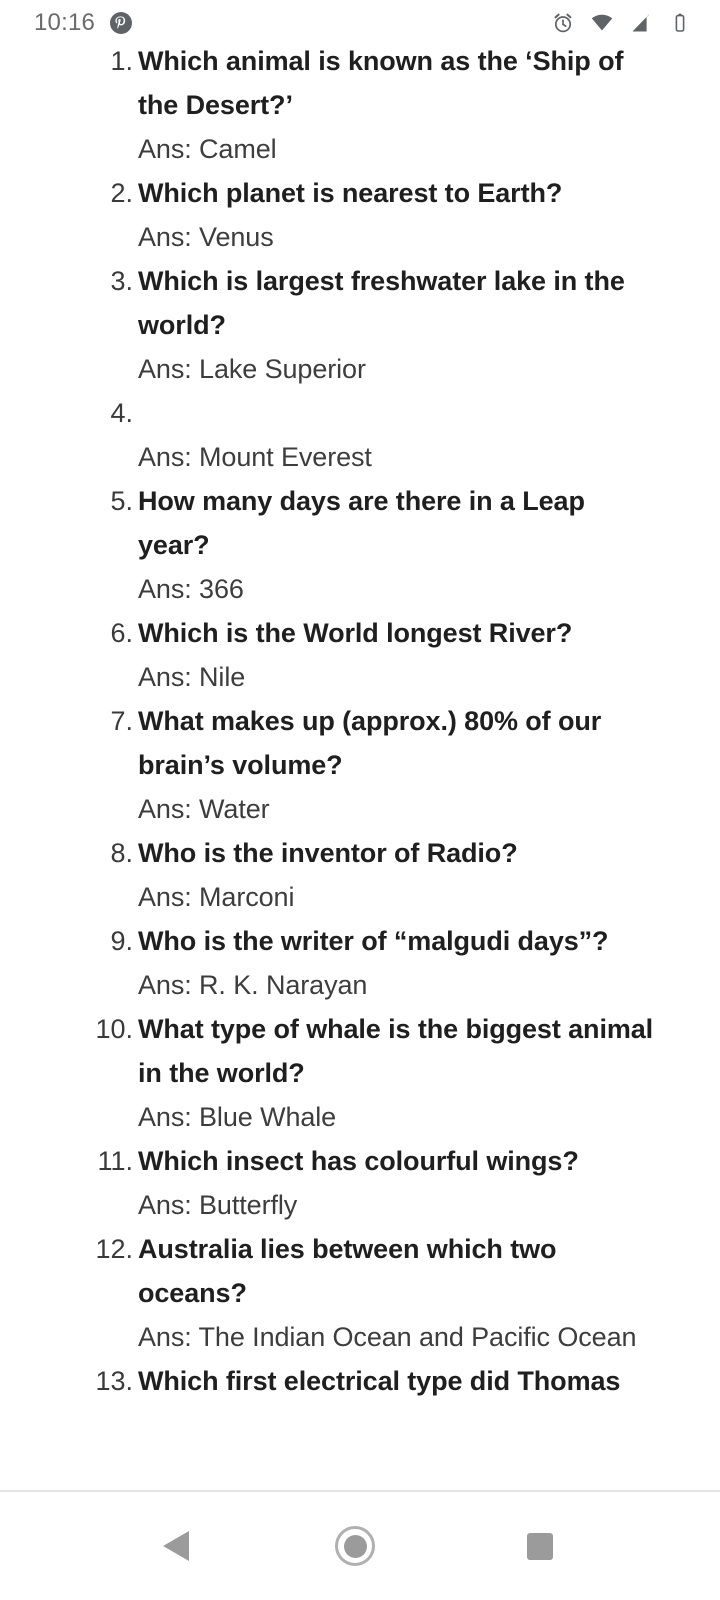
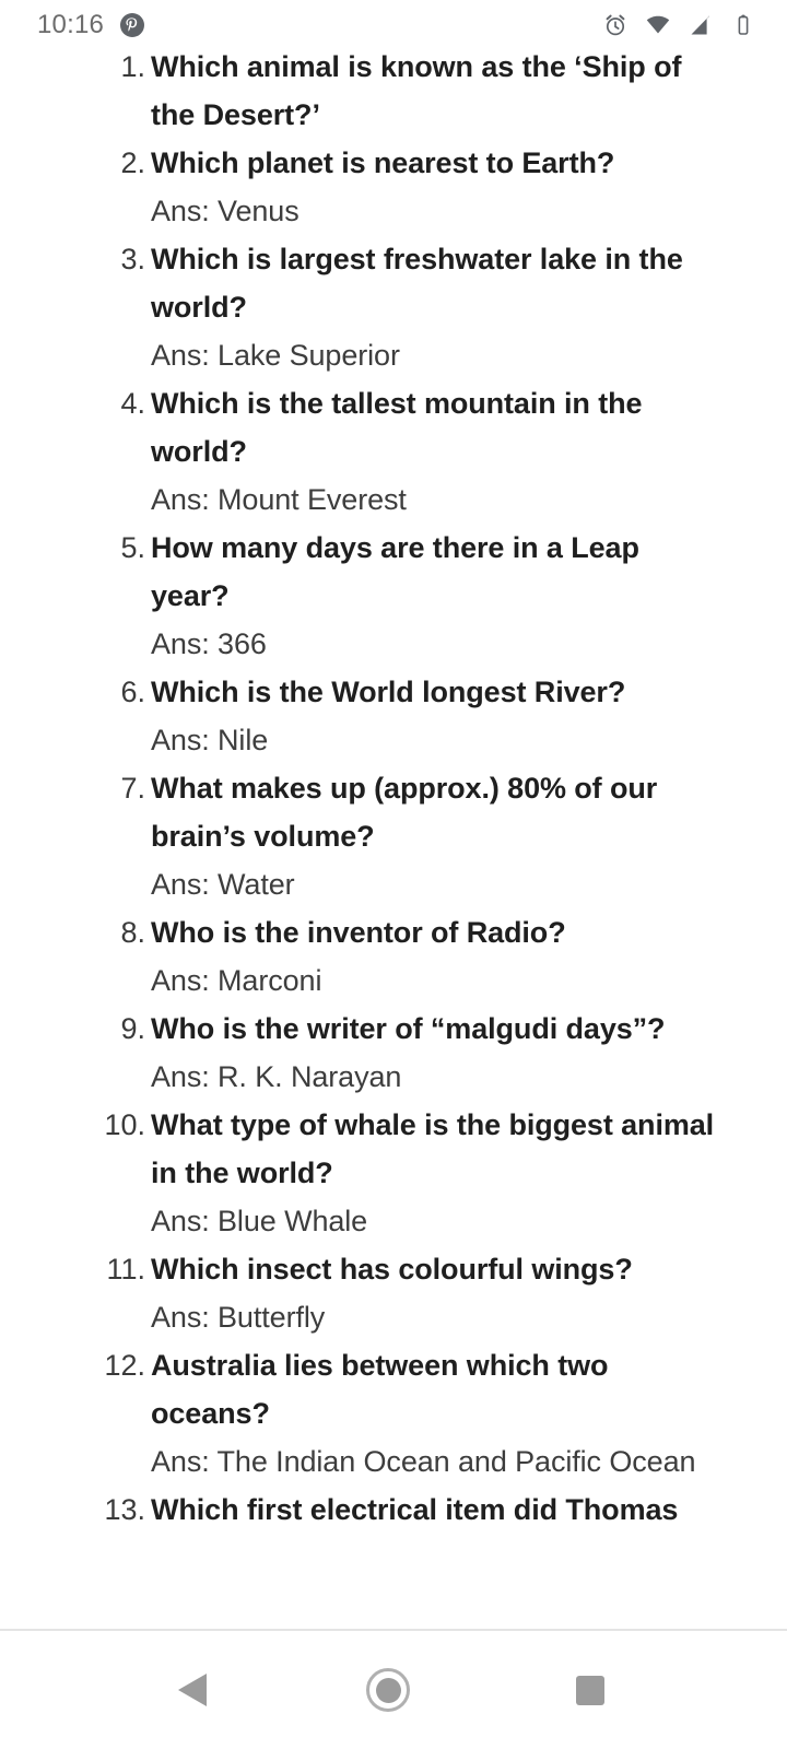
  1.
  Which animal is known as the ‘Ship of the Desert?’
- Ans: Camel
  2.
  Which planet is nearest to Earth?
  Ans: Venus
  3.
  Which is largest freshwater lake in the world?
  Ans: Lake Superior
  4.
+ Which is the tallest mountain in the world?
  Ans: Mount Everest
  5.
  How many days are there in a Leap year?
  Ans: 366
  6.
  Which is the World longest River?
  Ans: Nile
  7.
  What makes up (approx.) 80% of our brain’s volume?
  Ans: Water
  8.
  Who is the inventor of Radio?
  Ans: Marconi
  9.
  Who is the writer of “malgudi days”?
  Ans: R. K. Narayan
  10.
  What type of whale is the biggest animal in the world?
  Ans: Blue Whale
  11.
  Which insect has colourful wings?
  Ans: Butterfly
  12.
  Australia lies between which two oceans?
  Ans: The Indian Ocean and Pacific Ocean
  13.
- Which first electrical type did Thomas
+ Which first electrical item did Thomas
  10:16
